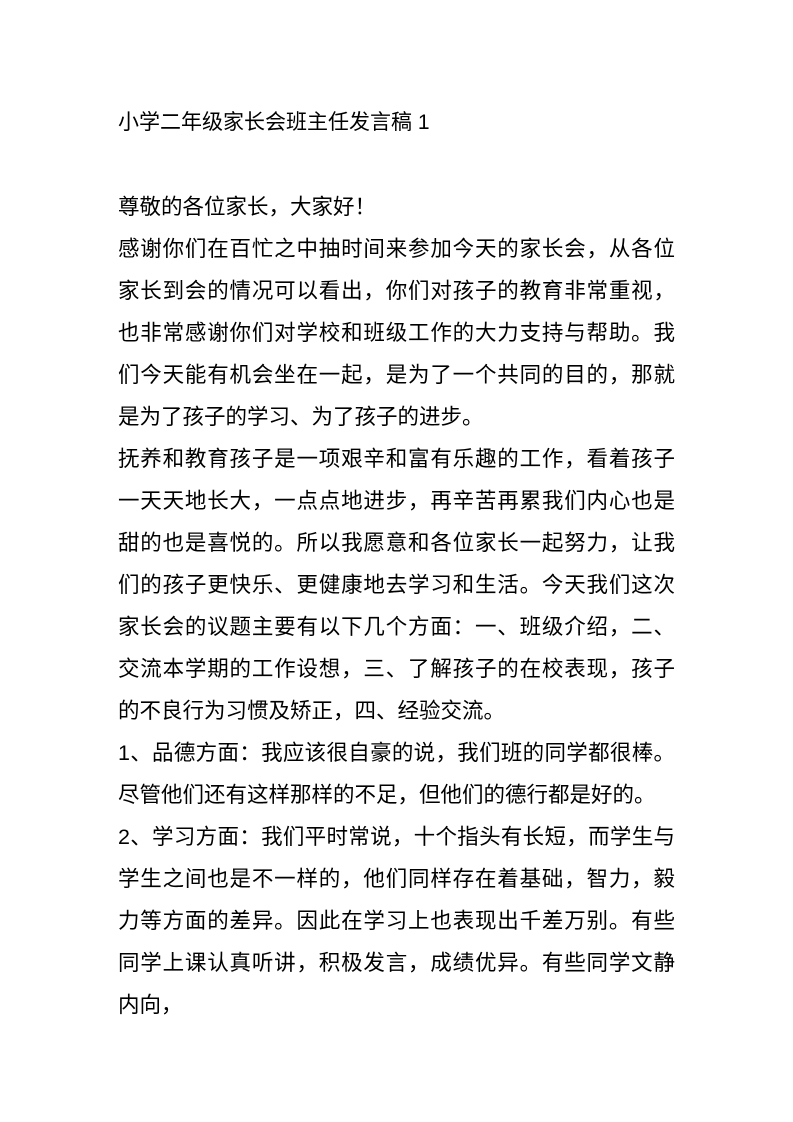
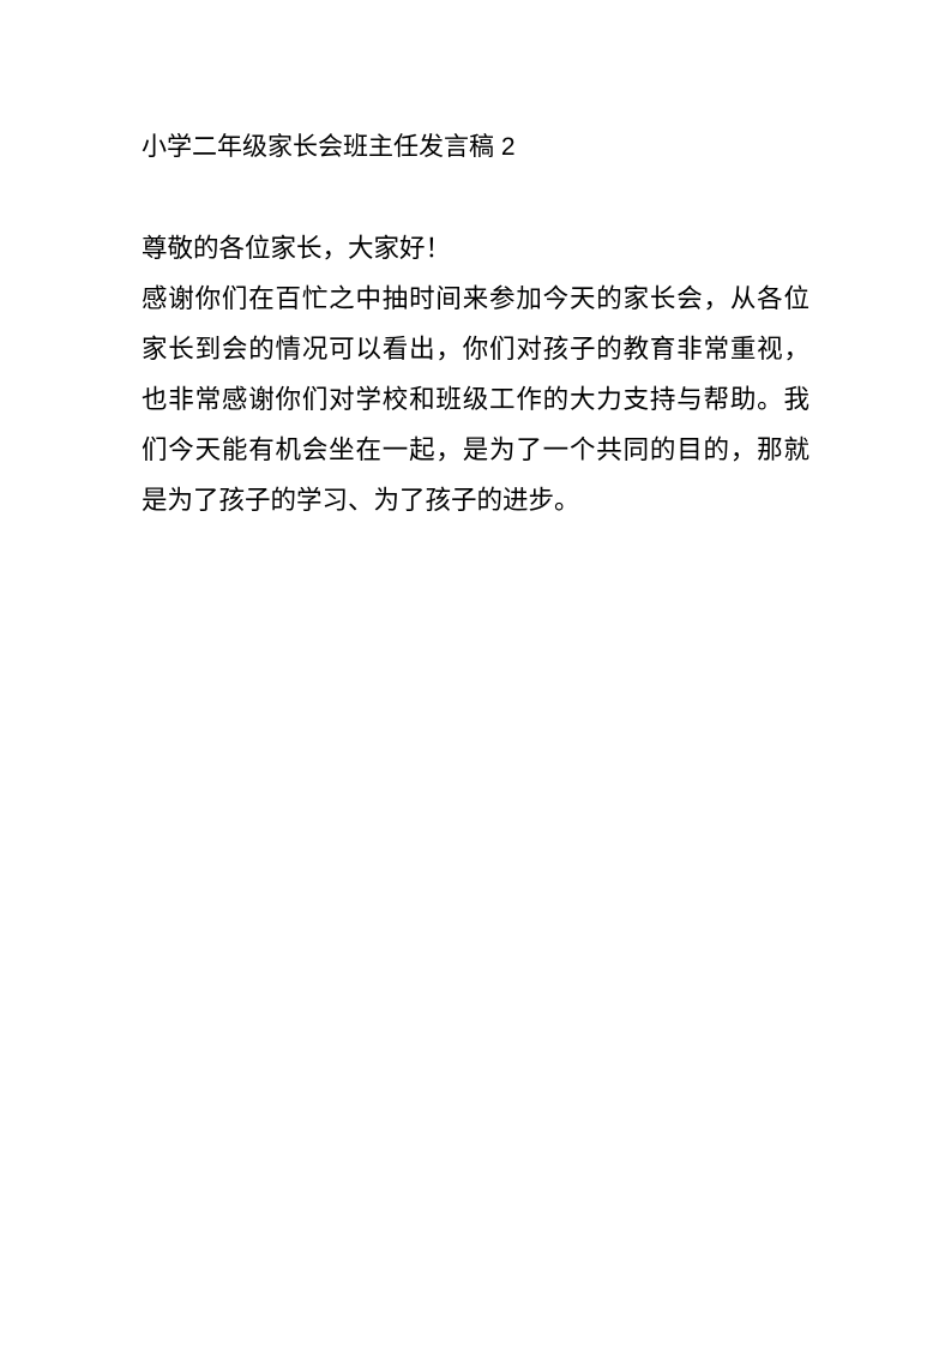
- 小学二年级家长会班主任发言稿 1
+ 小学二年级家长会班主任发言稿 2
  尊敬的各位家长，大家好！
  感谢你们在百忙之中抽时间来参加今天的家长会，从各位家长到会的情况可以看出，你们对孩子的教育非常重视，也非常感谢你们对学校和班级工作的大力支持与帮助。我们今天能有机会坐在一起，是为了一个共同的目的，那就是为了孩子的学习、为了孩子的进步。
- 抚养和教育孩子是一项艰辛和富有乐趣的工作，看着孩子一天天地长大，一点点地进步，再辛苦再累我们内心也是甜的也是喜悦的。所以我愿意和各位家长一起努力，让我们的孩子更快乐、更健康地去学习和生活。今天我们这次家长会的议题主要有以下几个方面：一、班级介绍，二、交流本学期的工作设想，三、了解孩子的在校表现，孩子的不良行为习惯及矫正，四、经验交流。
- 1、品德方面：我应该很自豪的说，我们班的同学都很棒。尽管他们还有这样那样的不足，但他们的德行都是好的。
- 2、学习方面：我们平时常说，十个指头有长短，而学生与学生之间也是不一样的，他们同样存在着基础，智力，毅力等方面的差异。因此在学习上也表现出千差万别。有些同学上课认真听讲，积极发言，成绩优异。有些同学文静内向，
